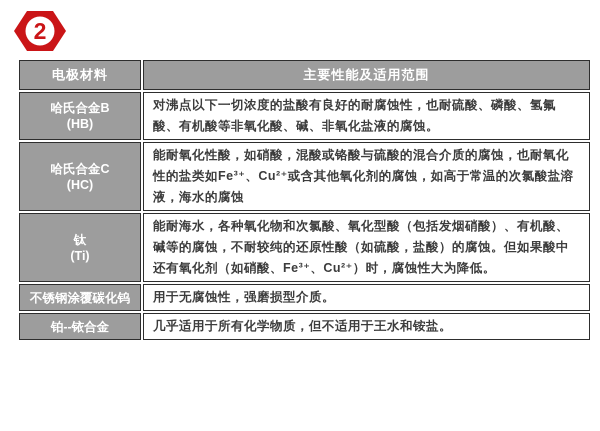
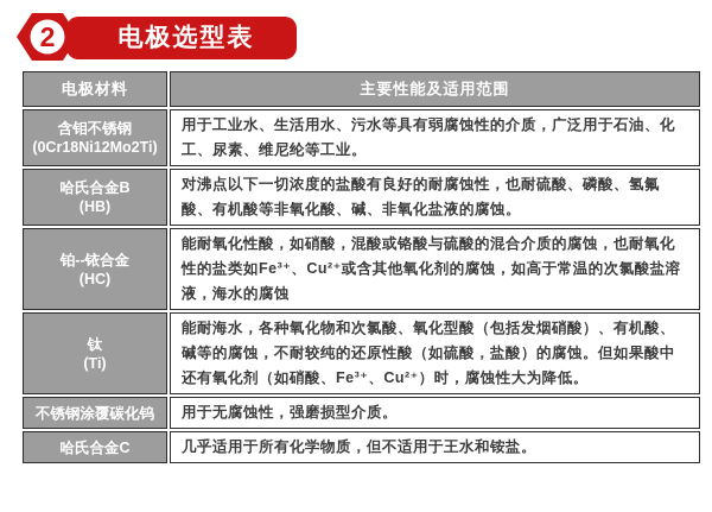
  2
+ 电极选型表
  电极材料	主要性能及适用范围
+ 含钼不锈钢(0Cr18Ni12Mo2Ti)	用于工业水、生活用水、污水等具有弱腐蚀性的介质，广泛用于石油、化工、尿素、维尼纶等工业。
  哈氏合金B(HB)	对沸点以下一切浓度的盐酸有良好的耐腐蚀性，也耐硫酸、磷酸、氢氟酸、有机酸等非氧化酸、碱、非氧化盐液的腐蚀。
- 哈氏合金C(HC)	能耐氧化性酸，如硝酸，混酸或铬酸与硫酸的混合介质的腐蚀，也耐氧化性的盐类如Fe³⁺、Cu²⁺或含其他氧化剂的腐蚀，如高于常温的次氯酸盐溶液，海水的腐蚀
+ 铂--铱合金(HC)	能耐氧化性酸，如硝酸，混酸或铬酸与硫酸的混合介质的腐蚀，也耐氧化性的盐类如Fe³⁺、Cu²⁺或含其他氧化剂的腐蚀，如高于常温的次氯酸盐溶液，海水的腐蚀
  钛(Ti)	能耐海水，各种氧化物和次氯酸、氧化型酸（包括发烟硝酸）、有机酸、碱等的腐蚀，不耐较纯的还原性酸（如硫酸，盐酸）的腐蚀。但如果酸中还有氧化剂（如硝酸、Fe³⁺、Cu²⁺）时，腐蚀性大为降低。
  不锈钢涂覆碳化钨	用于无腐蚀性，强磨损型介质。
- 铂--铱合金	几乎适用于所有化学物质，但不适用于王水和铵盐。
+ 哈氏合金C	几乎适用于所有化学物质，但不适用于王水和铵盐。
